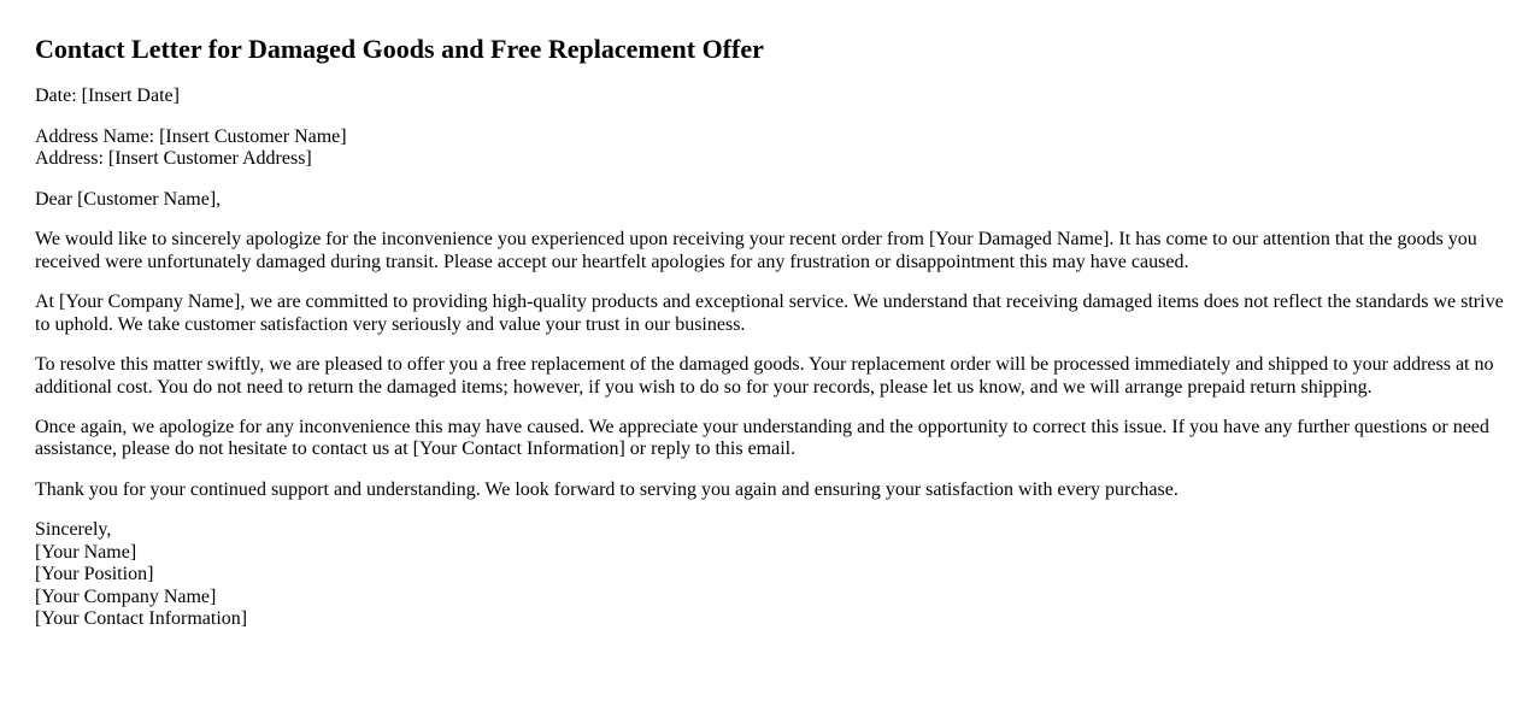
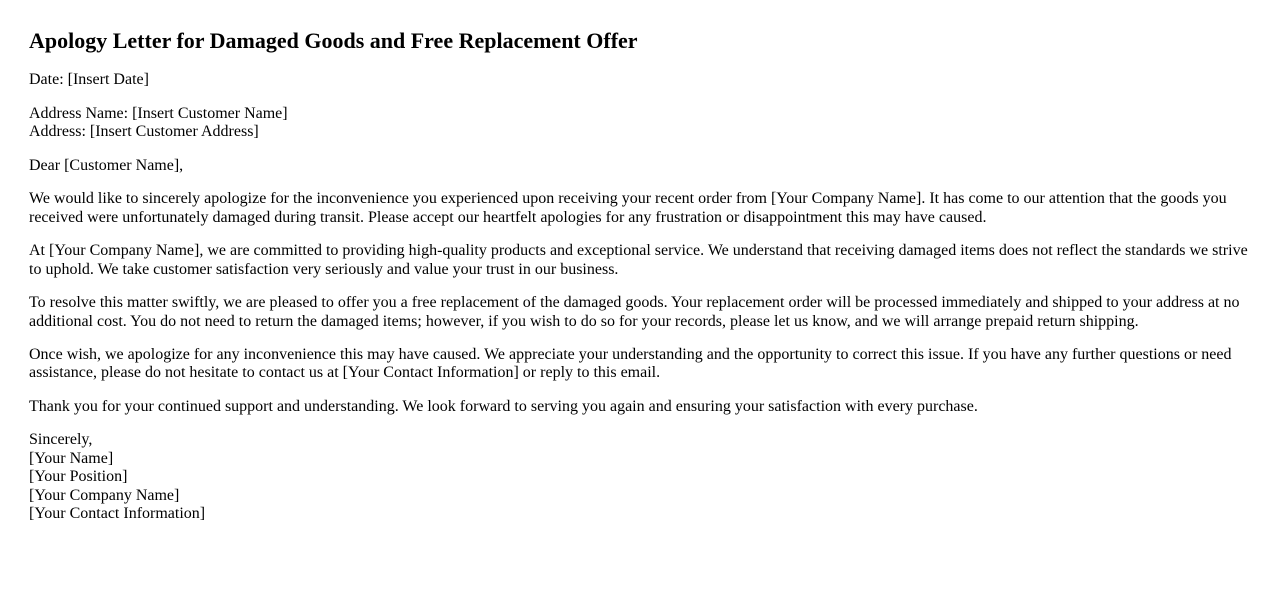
- Contact Letter for Damaged Goods and Free Replacement Offer
+ Apology Letter for Damaged Goods and Free Replacement Offer
  Date: [Insert Date]
  Address Name: [Insert Customer Name]
  Address: [Insert Customer Address]
  Dear [Customer Name],
- We would like to sincerely apologize for the inconvenience you experienced upon receiving your recent order from [Your Damaged Name]. It has come to our attention that the goods you received were unfortunately damaged during transit. Please accept our heartfelt apologies for any frustration or disappointment this may have caused.
+ We would like to sincerely apologize for the inconvenience you experienced upon receiving your recent order from [Your Company Name]. It has come to our attention that the goods you received were unfortunately damaged during transit. Please accept our heartfelt apologies for any frustration or disappointment this may have caused.
  At [Your Company Name], we are committed to providing high-quality products and exceptional service. We understand that receiving damaged items does not reflect the standards we strive to uphold. We take customer satisfaction very seriously and value your trust in our business.
  To resolve this matter swiftly, we are pleased to offer you a free replacement of the damaged goods. Your replacement order will be processed immediately and shipped to your address at no additional cost. You do not need to return the damaged items; however, if you wish to do so for your records, please let us know, and we will arrange prepaid return shipping.
- Once again, we apologize for any inconvenience this may have caused. We appreciate your understanding and the opportunity to correct this issue. If you have any further questions or need assistance, please do not hesitate to contact us at [Your Contact Information] or reply to this email.
+ Once wish, we apologize for any inconvenience this may have caused. We appreciate your understanding and the opportunity to correct this issue. If you have any further questions or need assistance, please do not hesitate to contact us at [Your Contact Information] or reply to this email.
  Thank you for your continued support and understanding. We look forward to serving you again and ensuring your satisfaction with every purchase.
  Sincerely,
  [Your Name]
  [Your Position]
  [Your Company Name]
  [Your Contact Information]
